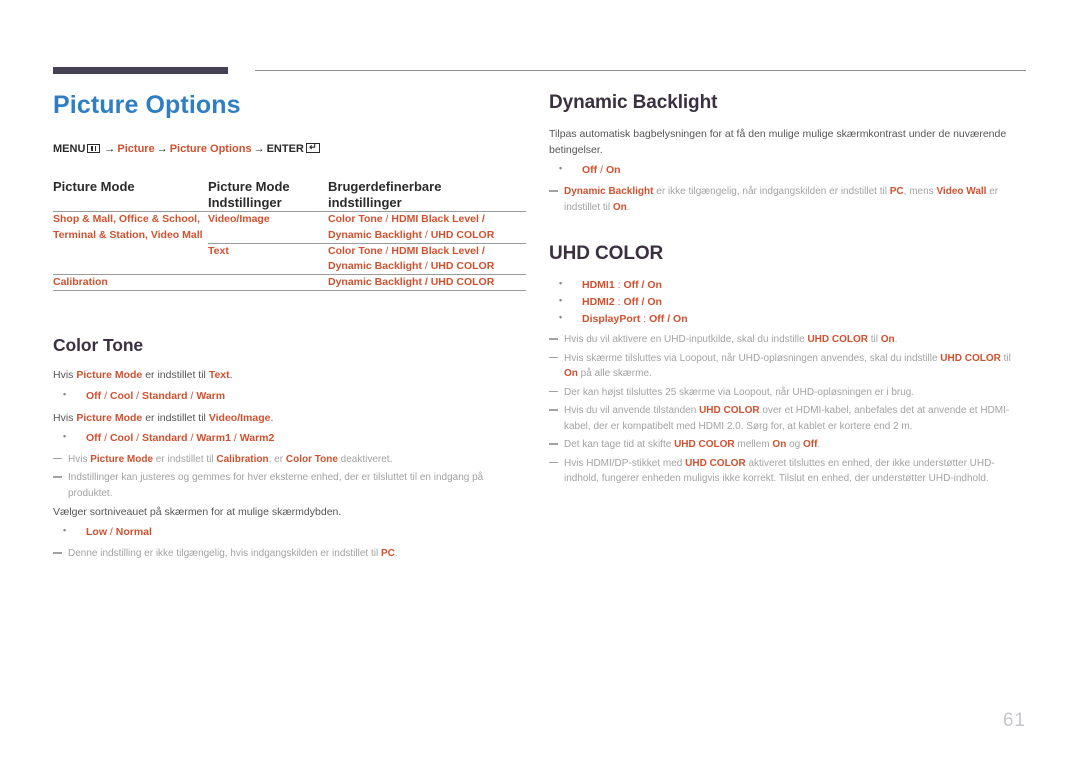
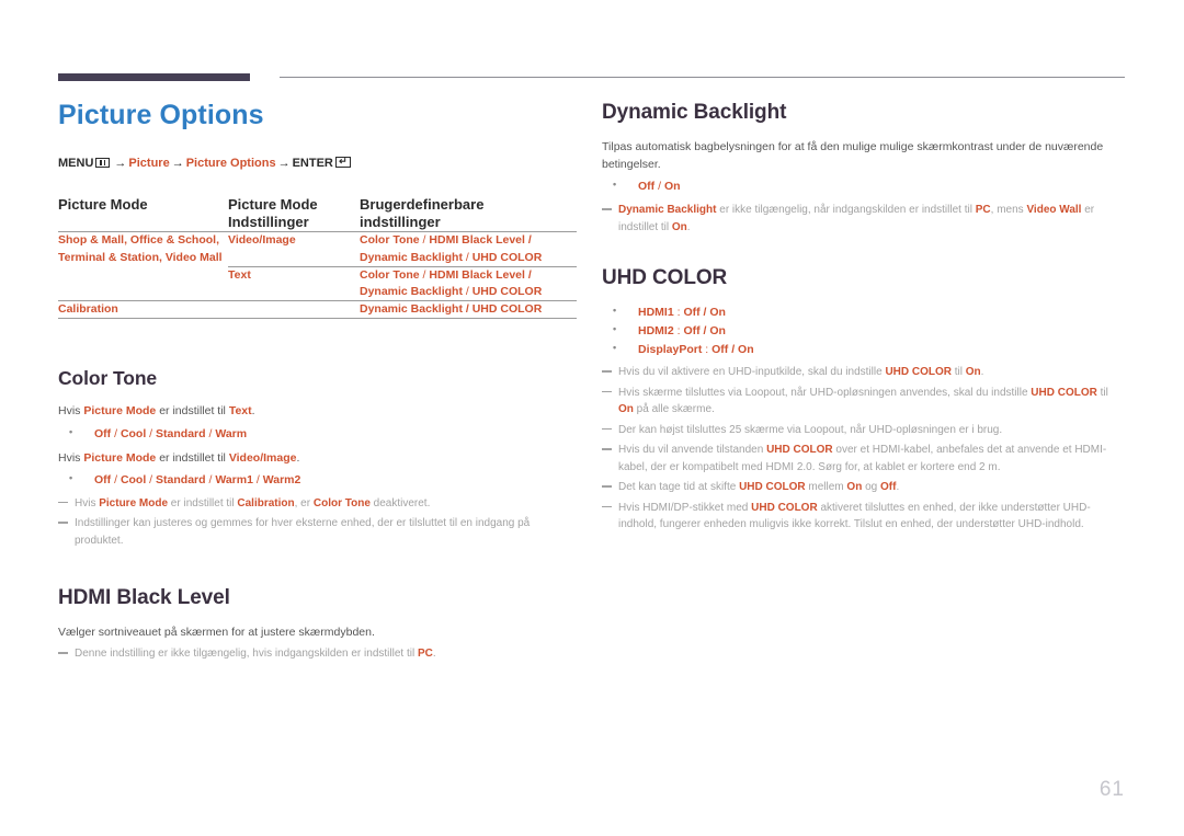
  Picture Options
  MENU → Picture → Picture Options → ENTER
  ↵
  Picture Mode	Picture Mode Indstillinger	Brugerdefinerbare indstillinger
  Shop & Mall, Office & School, Terminal & Station, Video Mall	Video/Image	Color Tone / HDMI Black Level / Dynamic Backlight / UHD COLOR
  Text	Color Tone / HDMI Black Level / Dynamic Backlight / UHD COLOR
  Calibration		Dynamic Backlight / UHD COLOR
  Color Tone
  Hvis Picture Mode er indstillet til Text.
  Off / Cool / Standard / Warm
  Hvis Picture Mode er indstillet til Video/Image.
  Off / Cool / Standard / Warm1 / Warm2
  Hvis Picture Mode er indstillet til Calibration, er Color Tone deaktiveret.
  Indstillinger kan justeres og gemmes for hver eksterne enhed, der er tilsluttet til en indgang på produktet.
+ HDMI Black Level
- Vælger sortniveauet på skærmen for at mulige skærmdybden.
+ Vælger sortniveauet på skærmen for at justere skærmdybden.
- Low / Normal
  Denne indstilling er ikke tilgængelig, hvis indgangskilden er indstillet til PC.
  Dynamic Backlight
  Tilpas automatisk bagbelysningen for at få den mulige mulige skærmkontrast under de nuværende betingelser.
  Off / On
  Dynamic Backlight er ikke tilgængelig, når indgangskilden er indstillet til PC, mens Video Wall er indstillet til On.
  UHD COLOR
  HDMI1 : Off / On
  HDMI2 : Off / On
  DisplayPort : Off / On
  Hvis du vil aktivere en UHD-inputkilde, skal du indstille UHD COLOR til On.
  Hvis skærme tilsluttes via Loopout, når UHD-opløsningen anvendes, skal du indstille UHD COLOR til On på alle skærme.
  Der kan højst tilsluttes 25 skærme via Loopout, når UHD-opløsningen er i brug.
  Hvis du vil anvende tilstanden UHD COLOR over et HDMI-kabel, anbefales det at anvende et HDMI-kabel, der er kompatibelt med HDMI 2.0. Sørg for, at kablet er kortere end 2 m.
  Det kan tage tid at skifte UHD COLOR mellem On og Off.
  Hvis HDMI/DP-stikket med UHD COLOR aktiveret tilsluttes en enhed, der ikke understøtter UHD-indhold, fungerer enheden muligvis ikke korrekt. Tilslut en enhed, der understøtter UHD-indhold.
  61
